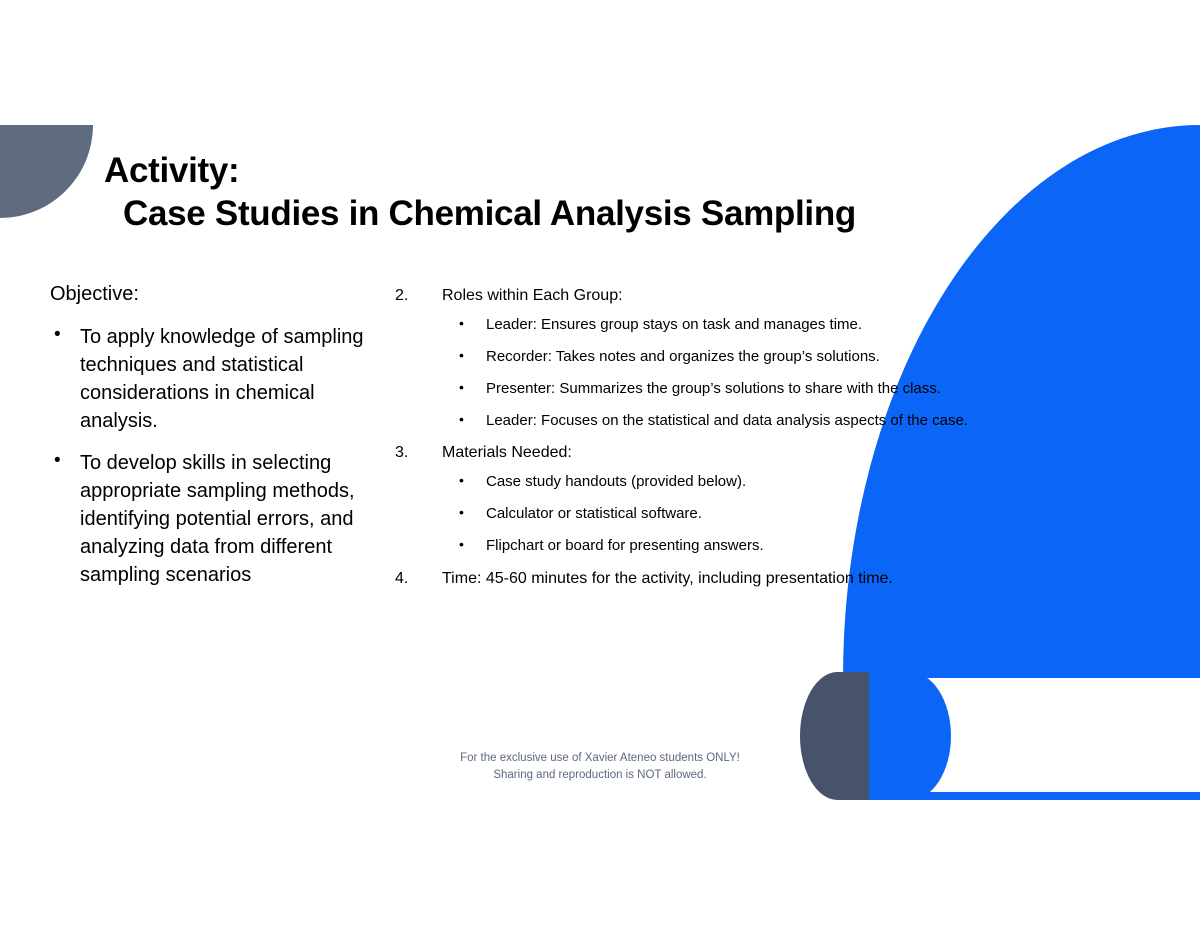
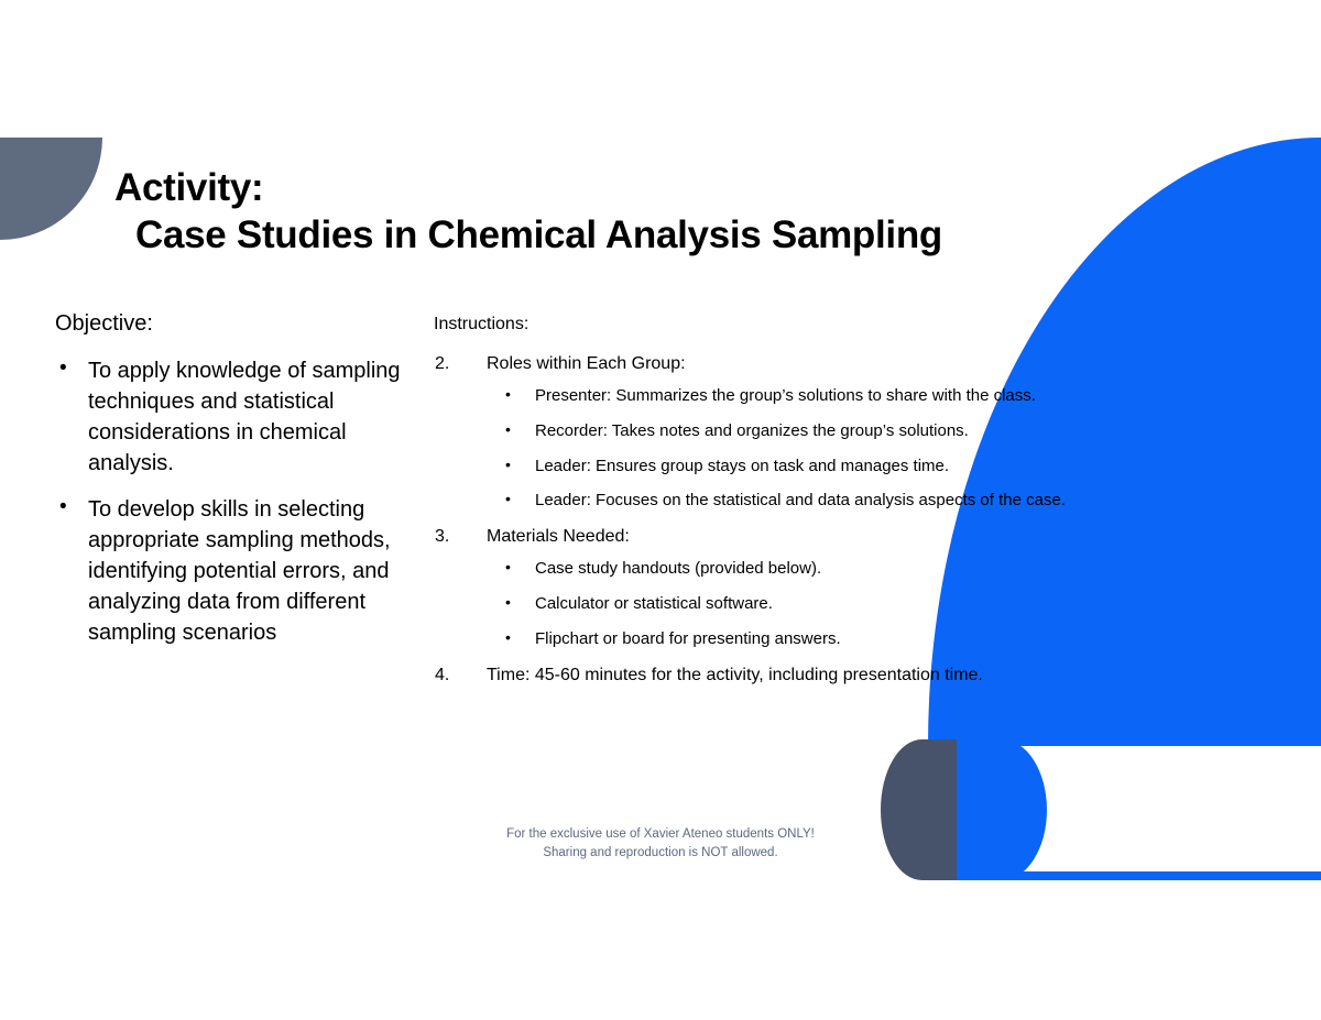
  Activity:
  Case Studies in Chemical Analysis Sampling
  Objective:
  •
  To apply knowledge of sampling techniques and statistical considerations in chemical analysis.
  •
  To develop skills in selecting appropriate sampling methods, identifying potential errors, and analyzing data from different sampling scenarios
+ Instructions:
  2.
  Roles within Each Group:
  •
- Leader: Ensures group stays on task and manages time.
+ Presenter: Summarizes the group’s solutions to share with the class.
  •
  Recorder: Takes notes and organizes the group’s solutions.
  •
- Presenter: Summarizes the group’s solutions to share with the class.
+ Leader: Ensures group stays on task and manages time.
  •
  Leader: Focuses on the statistical and data analysis aspects of the case.
  3.
  Materials Needed:
  •
  Case study handouts (provided below).
  •
  Calculator or statistical software.
  •
  Flipchart or board for presenting answers.
  4.
  Time: 45-60 minutes for the activity, including presentation time.
  For the exclusive use of Xavier Ateneo students ONLY!
  Sharing and reproduction is NOT allowed.
